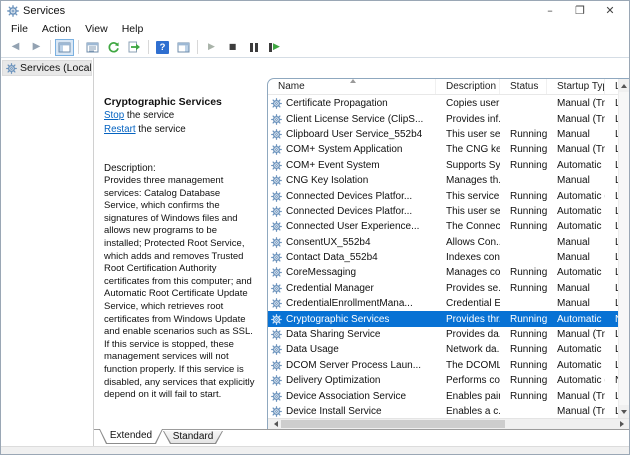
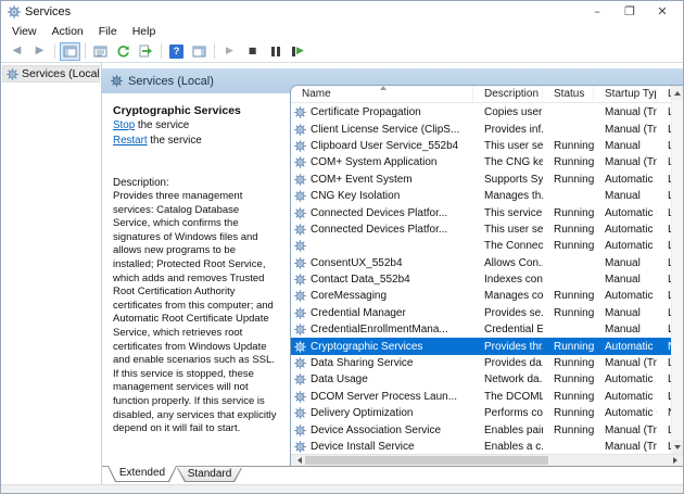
  Services
  –
  ❐
  ✕
- File
+ View
  Action
- View
+ File
  Help
  ◀
  ▶
  ?
  ▶
  ■
  ▶
  Services (Local
+ Services (Local)
  Cryptographic Services
  Stop the service
  Restart the service
  Description:
  Provides three management services: Catalog Database Service, which confirms the signatures of Windows files and allows new programs to be installed; Protected Root Service, which adds and removes Trusted Root Certification Authority certificates from this computer; and Automatic Root Certificate Update Service, which retrieves root certificates from Windows Update and enable scenarios such as SSL. If this service is stopped, these management services will not function properly. If this service is disabled, any services that explicitly depend on it will fail to start.
  Name
  Description
  Status
  Startup Ty
  Certificate Propagation
  Copies user
  Client License Service (ClipS...
  Provides inf.
  Clipboard User Service_552b4
  This user se
  Running
  Manual
  COM+ System Application
  The CNG ke
  Running
  COM+ Event System
  Supports Sy
  Running
  Automatic
  CNG Key Isolation
  Manages th.
  Manual
  Connected Devices Platfor...
  This service
  Running
  Connected Devices Platfor...
  This user se
  Running
  Automatic
- Connected User Experience...
  The Connec
  Running
  Automatic
  ConsentUX_552b4
  Allows Con.
  Manual
  Contact Data_552b4
  Indexes con
  Manual
  CoreMessaging
  Manages co
  Running
  Automatic
  Credential Manager
  Provides se.
  Running
  Manual
  CredentialEnrollmentMana...
  Credential E
  Manual
  Cryptographic Services
  Provides thr
  Running
  Automatic
  Data Sharing Service
  Provides da
  Running
  Data Usage
  Network da.
  Running
  Automatic
  DCOM Server Process Laun...
  The DCOML
  Running
  Automatic
  Delivery Optimization
  Performs co
  Running
  Device Association Service
  Enables pair
  Running
  Device Install Service
  Enables a c.
  Extended
  Standard
